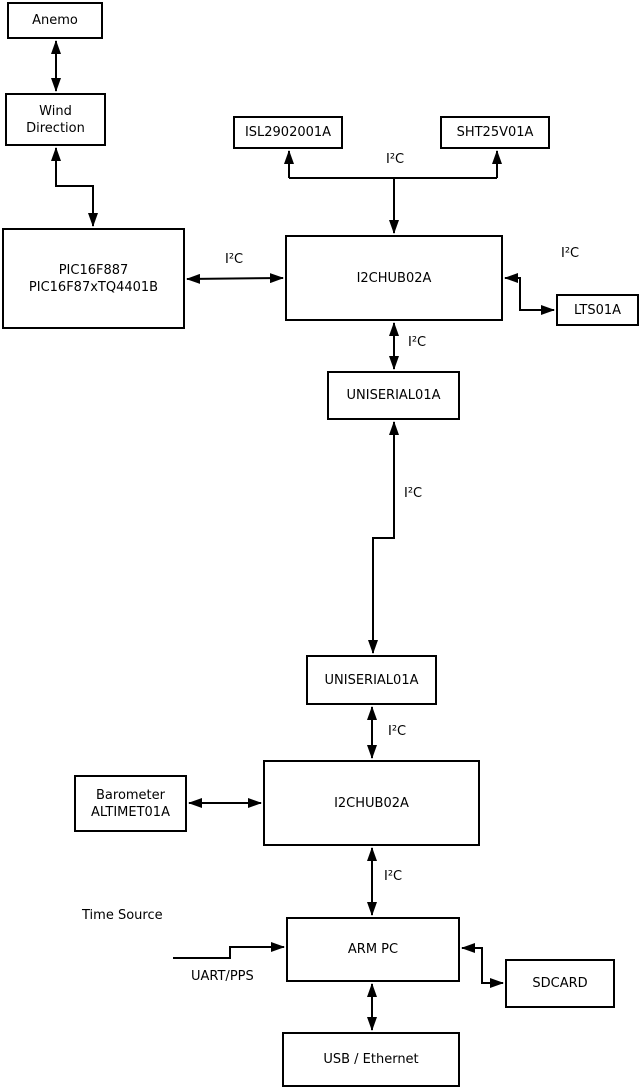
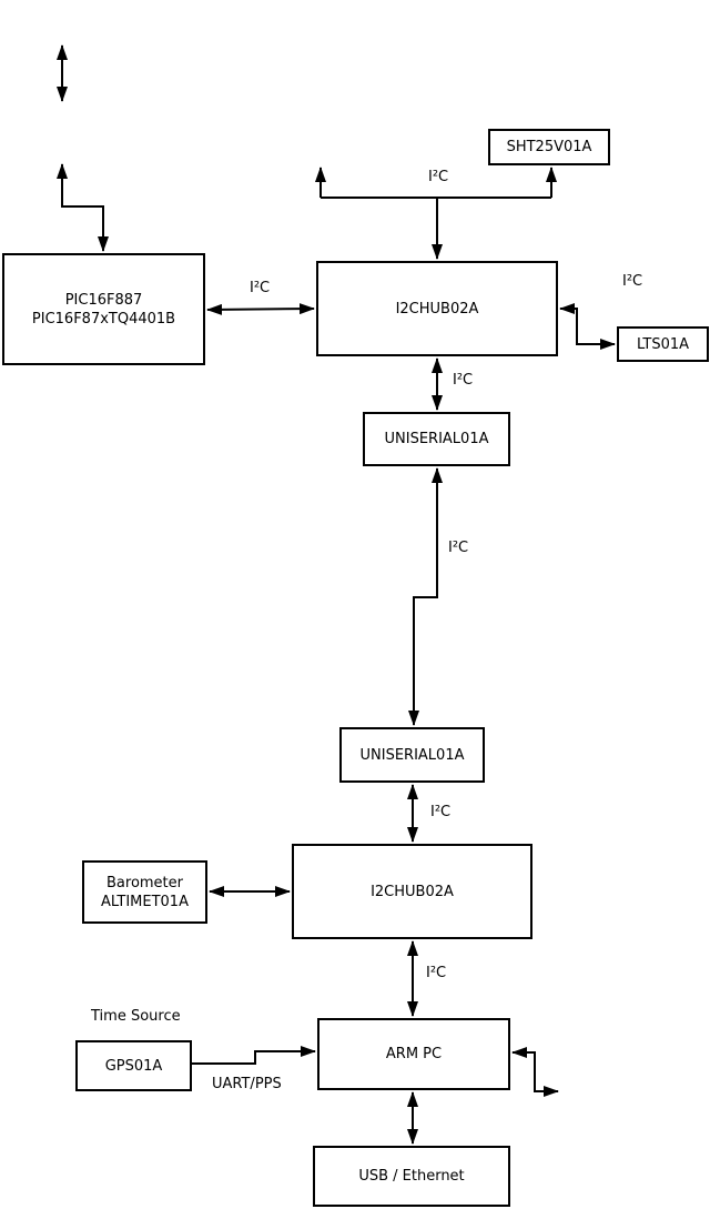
- Anemo
- Wind
- Direction
  PIC16F887
  PIC16F87xTQ4401B
- ISL2902001A
  SHT25V01A
  I2CHUB02A
  LTS01A
  UNISERIAL01A
  UNISERIAL01A
  I2CHUB02A
  Barometer
  ALTIMET01A
+ GPS01A
  ARM PC
- SDCARD
  USB / Ethernet
  I²C
  I²C
  I²C
  I²C
  I²C
  I²C
  I²C
  Time Source
  UART/PPS
